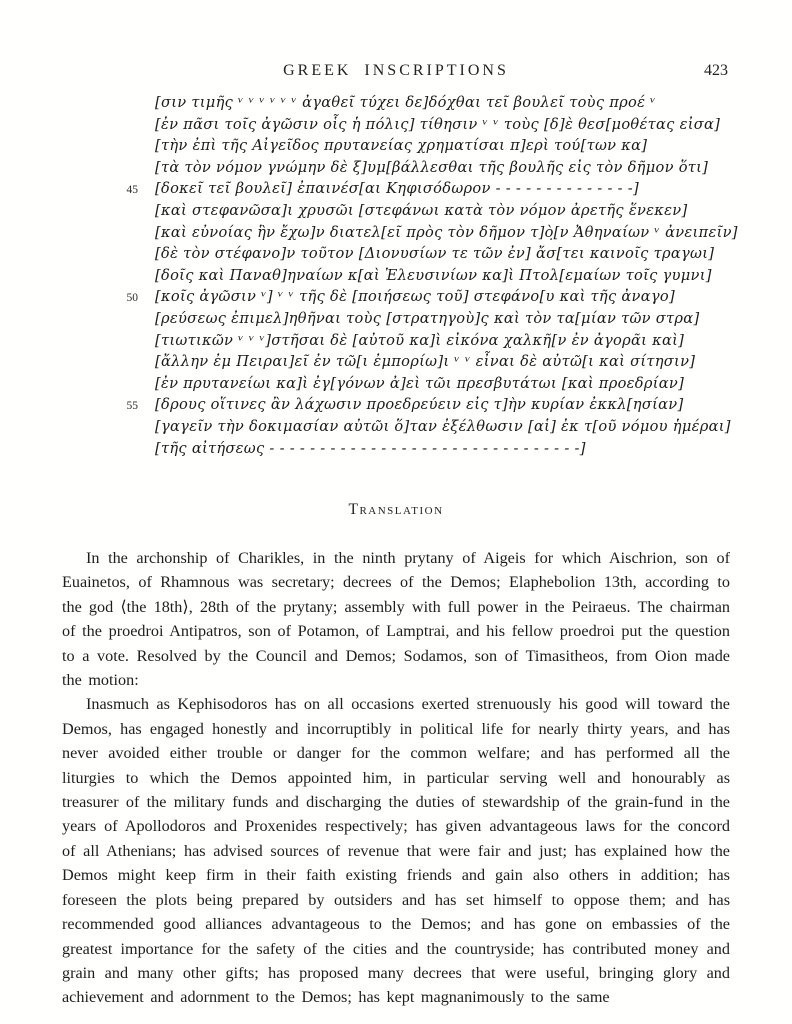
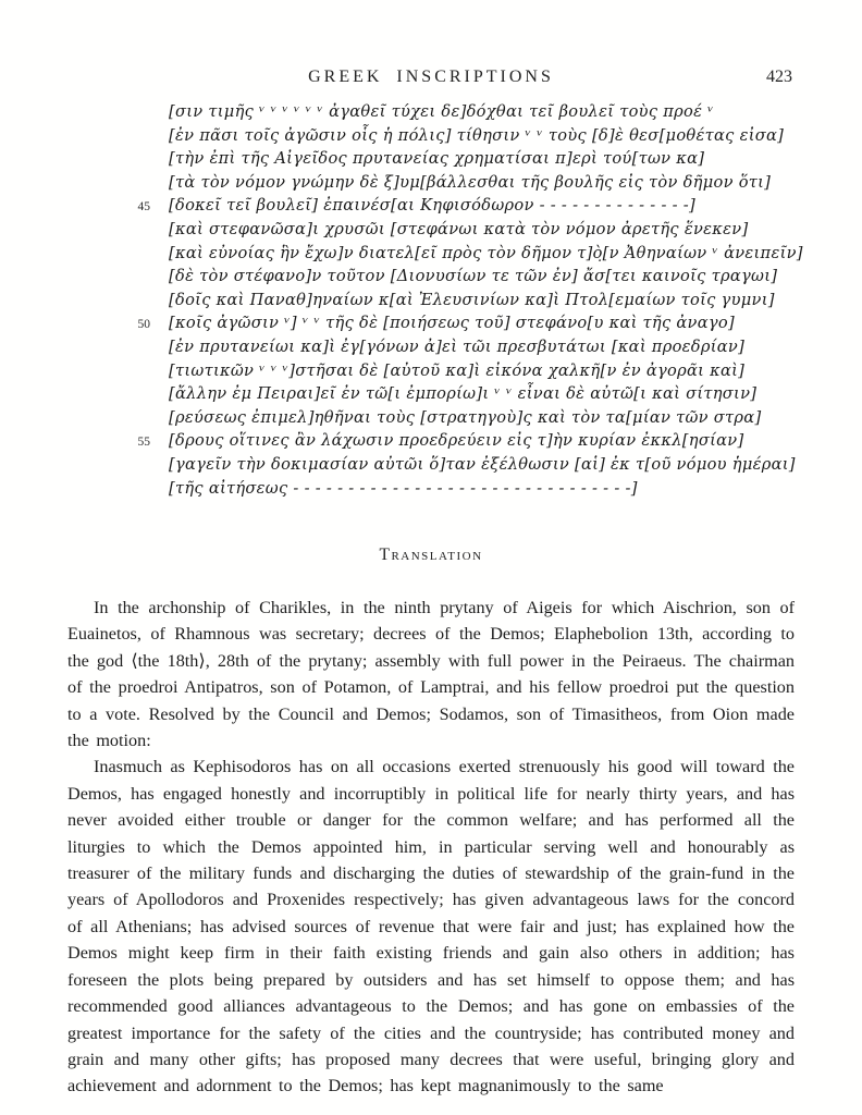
  GREEK INSCRIPTIONS
  423
  [σιν τιμῆς ᵛ ᵛ ᵛ ᵛ ᵛ ᵛ ἀγαθεῖ τύχει δε]δόχθαι τεῖ βουλεῖ τοὺς προέ ᵛ
  [ἐν πᾶσι τοῖς ἀγῶσιν οἷς ἡ πόλις] τίθη̣σιν ᵛ ᵛ τοὺς [δ]ὲ θεσ[μοθέτας εἰσα]
  [τὴν ἐπὶ τῆς Αἰγεῖδος πρυτανείας χρηματίσαι π]ερὶ τού[των κα]
  [τὰ τὸν νόμον γνώμην δὲ ξ]υμ[βάλλεσθαι τῆς βουλῆς εἰς τὸν δῆμον ὅτι]
  45
  [δοκεῖ τεῖ βουλεῖ] ἐπαινέσ[αι Κη̣φισόδωρον - - - - - - - - - - - - - -]
  [καὶ στεφανῶσα]ι χρυσῶι [στεφάνωι κατὰ τὸν νόμον ἀρετῆς ἕνεκεν]
  [καὶ εὐνοίας ἣν ἔχω]ν διατελ[εῖ πρὸς τὸν δῆμον τ]ὸ̣[ν Ἀθηναίων ᵛ ἀνειπεῖν]
  [δὲ τὸν στέφανο]ν τοῦτον [Διονυσίων τε τῶν ἐν] ἄσ[τει καινοῖς τραγωι]
  [δοῖς καὶ Παναθ]ηναίων κ[αὶ Ἐλευσινίων κα]ὶ Πτολ[εμαίων τοῖς γυμνι]
  50
  [κοῖς ἀγῶσιν ᵛ] ᵛ ᵛ τῆς δὲ [ποιήσεως τοῦ] στεφάνο[υ καὶ τῆς ἀναγο]
- [ρεύσεως ἐπιμελ]ηθῆναι τοὺς [στρατηγοὺ]ς καὶ τὸν τα[μίαν τῶν στρα]
+ [ἐν πρυτανείωι κα]ὶ ἐγ[γόνων ἀ]εὶ τῶι πρεσβυτάτωι [καὶ προεδρίαν]
  [τιωτικῶν ᵛ ᵛ ᵛ]στῆσαι δὲ [αὐτοῦ κα]ὶ εἰκόνα χαλκῆ[ν ἐν ἀγορᾶι καὶ]
  [ἄλλην ἐμ Πειραι]εῖ ἐν τῶ[ι ἐμπορίω]ι ᵛ ᵛ εἶναι δὲ αὐτῶ[ι καὶ σίτησιν]
- [ἐν πρυτανείωι κα]ὶ ἐγ[γόνων ἀ]εὶ τῶι πρεσβυτάτωι [καὶ προεδρίαν]
+ [ρεύσεως ἐπιμελ]ηθῆναι τοὺς [στρατηγοὺ]ς καὶ τὸν τα[μίαν τῶν στρα]
  55
  [δρους οἵτινες ἂν λάχωσιν προεδρεύειν εἰς τ]ὴν κυρίαν ἐκκλ[ησίαν]
  [γαγεῖν τὴν δοκιμασίαν αὐτῶι ὅ]ταν ἐξέλθωσιν [αἱ] ἐκ τ[οῦ νόμου ἡμέραι]
  [τῆς αἰτήσεως - - - - - - - - - - - - - - - - - - - - - - - - - - - - - - -]
  Translation
  In the archonship of Charikles, in the ninth prytany of Aigeis for which Aischrion, son of Euainetos, of Rhamnous was secretary; decrees of the Demos; Elaphebolion 13th, according to the god ⟨the 18th⟩, 28th of the prytany; assembly with full power in the Peiraeus. The chairman of the proedroi Antipatros, son of Potamon, of Lamptrai, and his fellow proedroi put the question to a vote. Resolved by the Council and Demos; Sodamos, son of Timasitheos, from Oion made the motion:
  Inasmuch as Kephisodoros has on all occasions exerted strenuously his good will toward the Demos, has engaged honestly and incorruptibly in political life for nearly thirty years, and has never avoided either trouble or danger for the common welfare; and has performed all the liturgies to which the Demos appointed him, in particular serving well and honourably as treasurer of the military funds and discharging the duties of stewardship of the grain-fund in the years of Apollodoros and Proxenides respectively; has given advantageous laws for the concord of all Athenians; has advised sources of revenue that were fair and just; has explained how the Demos might keep firm in their faith existing friends and gain also others in addition; has foreseen the plots being prepared by outsiders and has set himself to oppose them; and has recommended good alliances advantageous to the Demos; and has gone on embassies of the greatest importance for the safety of the cities and the countryside; has contributed money and grain and many other gifts; has proposed many decrees that were useful, bringing glory and achievement and adornment to the Demos; has kept magnanimously to the same
